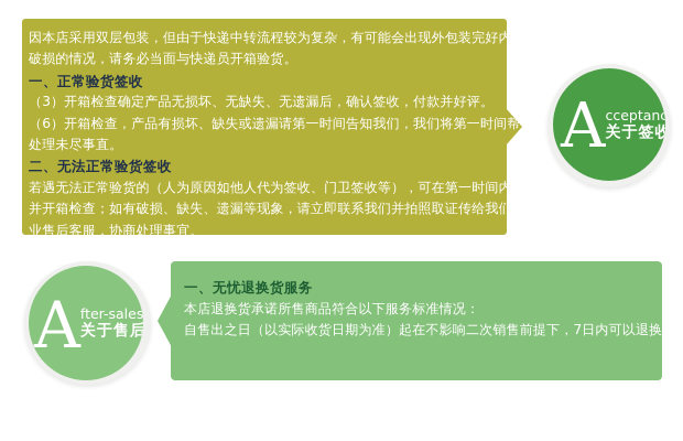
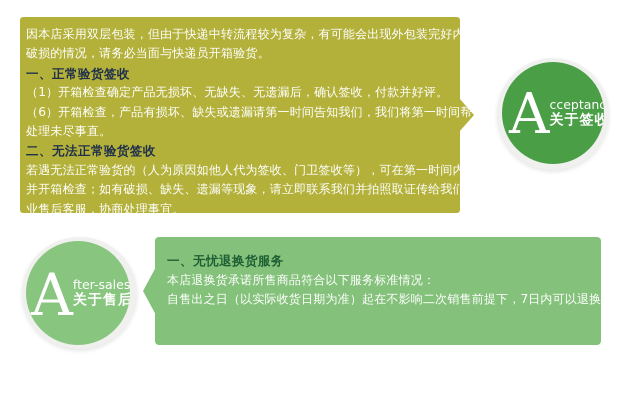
  因本店采用双层包装，但由于快递中转流程较为复杂，有可能会出现外包装完好内部件
  破损的情况，请务必当面与快递员开箱验货。
  一、正常验货签收
- （3）开箱检查确定产品无损坏、无缺失、无遗漏后，确认签收，付款并好评。
+ （1）开箱检查确定产品无损坏、无缺失、无遗漏后，确认签收，付款并好评。
  （6）开箱检查，产品有损坏、缺失或遗漏请第一时间告知我们，我们将第一时间帮你
  处理未尽事直。
  二、无法正常验货签收
  若遇无法正常验货的（人为原因如他人代为签收、门卫签收等），可在第一时间内拍照
  并开箱检查；如有破损、缺失、遗漏等现象，请立即联系我们并拍照取证传给我们的专
  业售后客服，协商处理事宜。
  A
  cceptanc
  关于签收
  A
  fter-sales
  关于售后
  一、无忧退换货服务
  本店退换货承诺所售商品符合以下服务标准情况：
  自售出之日（以实际收货日期为准）起在不影响二次销售前提下，7日内可以退换货
